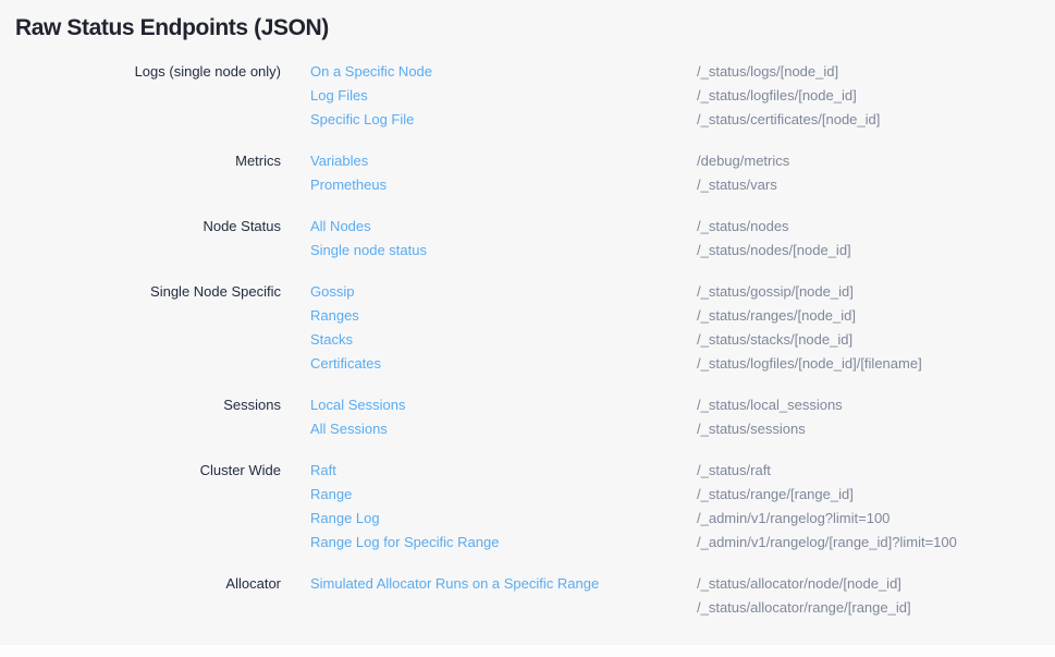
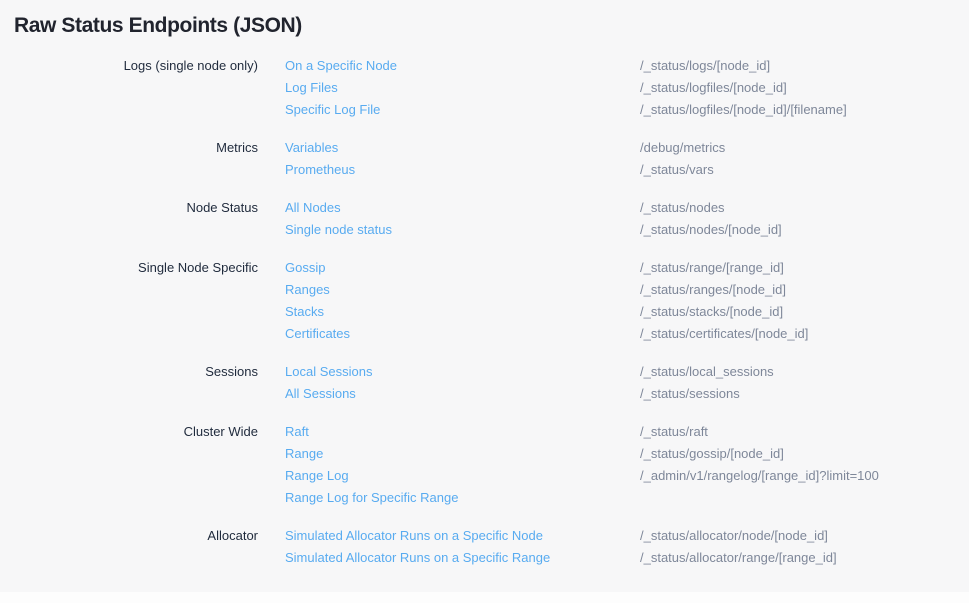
  Raw Status Endpoints (JSON)
  Logs (single node only)
  On a Specific Node
  Log Files
  Specific Log File
  /_status/logs/[node_id]
  /_status/logfiles/[node_id]
- /_status/certificates/[node_id]
+ /_status/logfiles/[node_id]/[filename]
  Metrics
  Variables
  Prometheus
  /debug/metrics
  /_status/vars
  Node Status
  All Nodes
  Single node status
  /_status/nodes
  /_status/nodes/[node_id]
  Single Node Specific
  Gossip
  Ranges
  Stacks
  Certificates
- /_status/gossip/[node_id]
+ /_status/range/[range_id]
  /_status/ranges/[node_id]
  /_status/stacks/[node_id]
- /_status/logfiles/[node_id]/[filename]
+ /_status/certificates/[node_id]
  Sessions
  Local Sessions
  All Sessions
  /_status/local_sessions
  /_status/sessions
  Cluster Wide
  Raft
  Range
  Range Log
  Range Log for Specific Range
  /_status/raft
- /_status/range/[range_id]
+ /_status/gossip/[node_id]
- /_admin/v1/rangelog?limit=100
  /_admin/v1/rangelog/[range_id]?limit=100
  Allocator
+ Simulated Allocator Runs on a Specific Node
  Simulated Allocator Runs on a Specific Range
  /_status/allocator/node/[node_id]
  /_status/allocator/range/[range_id]
